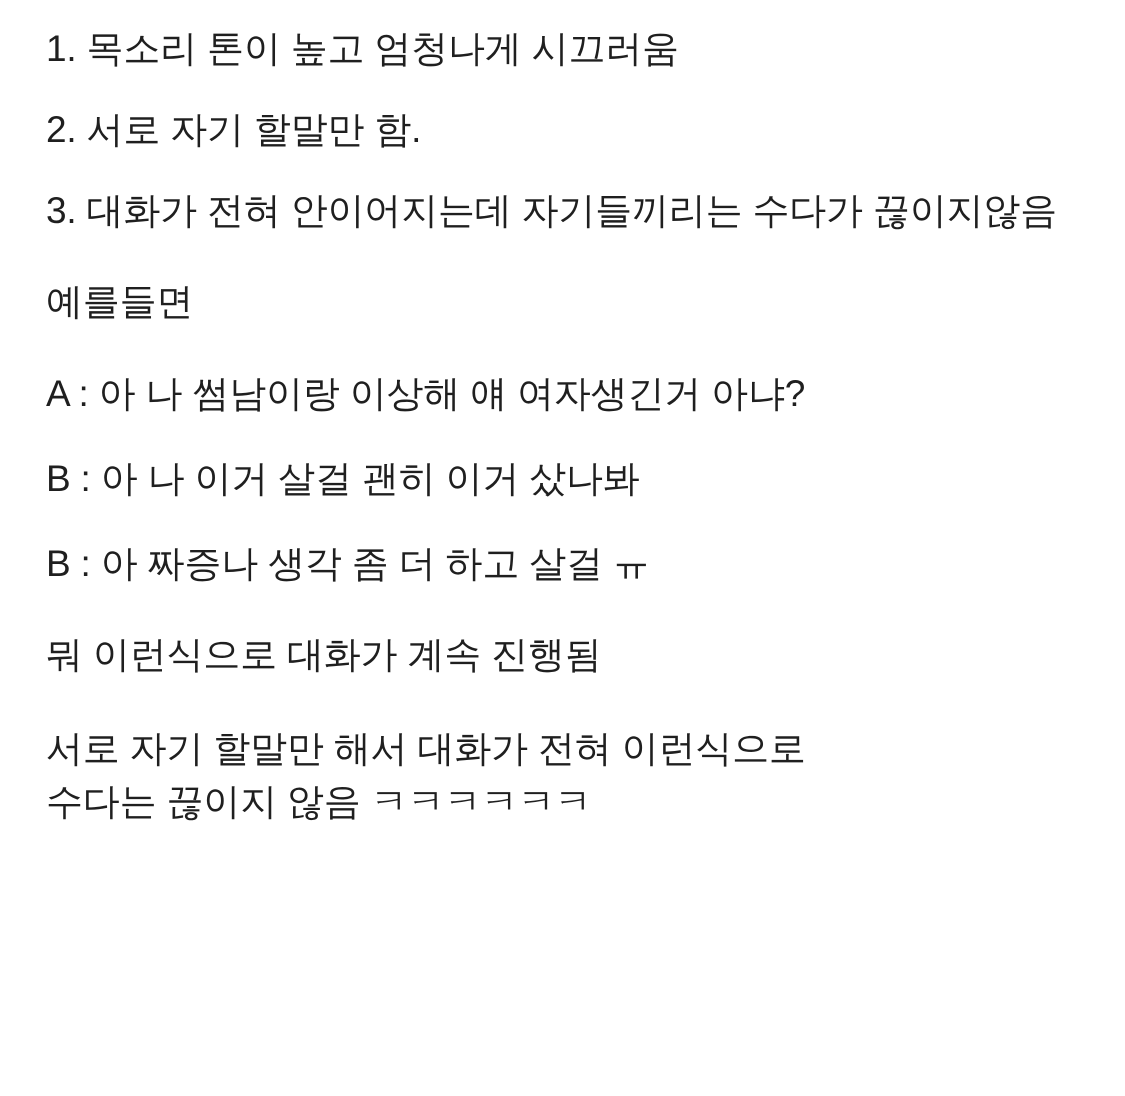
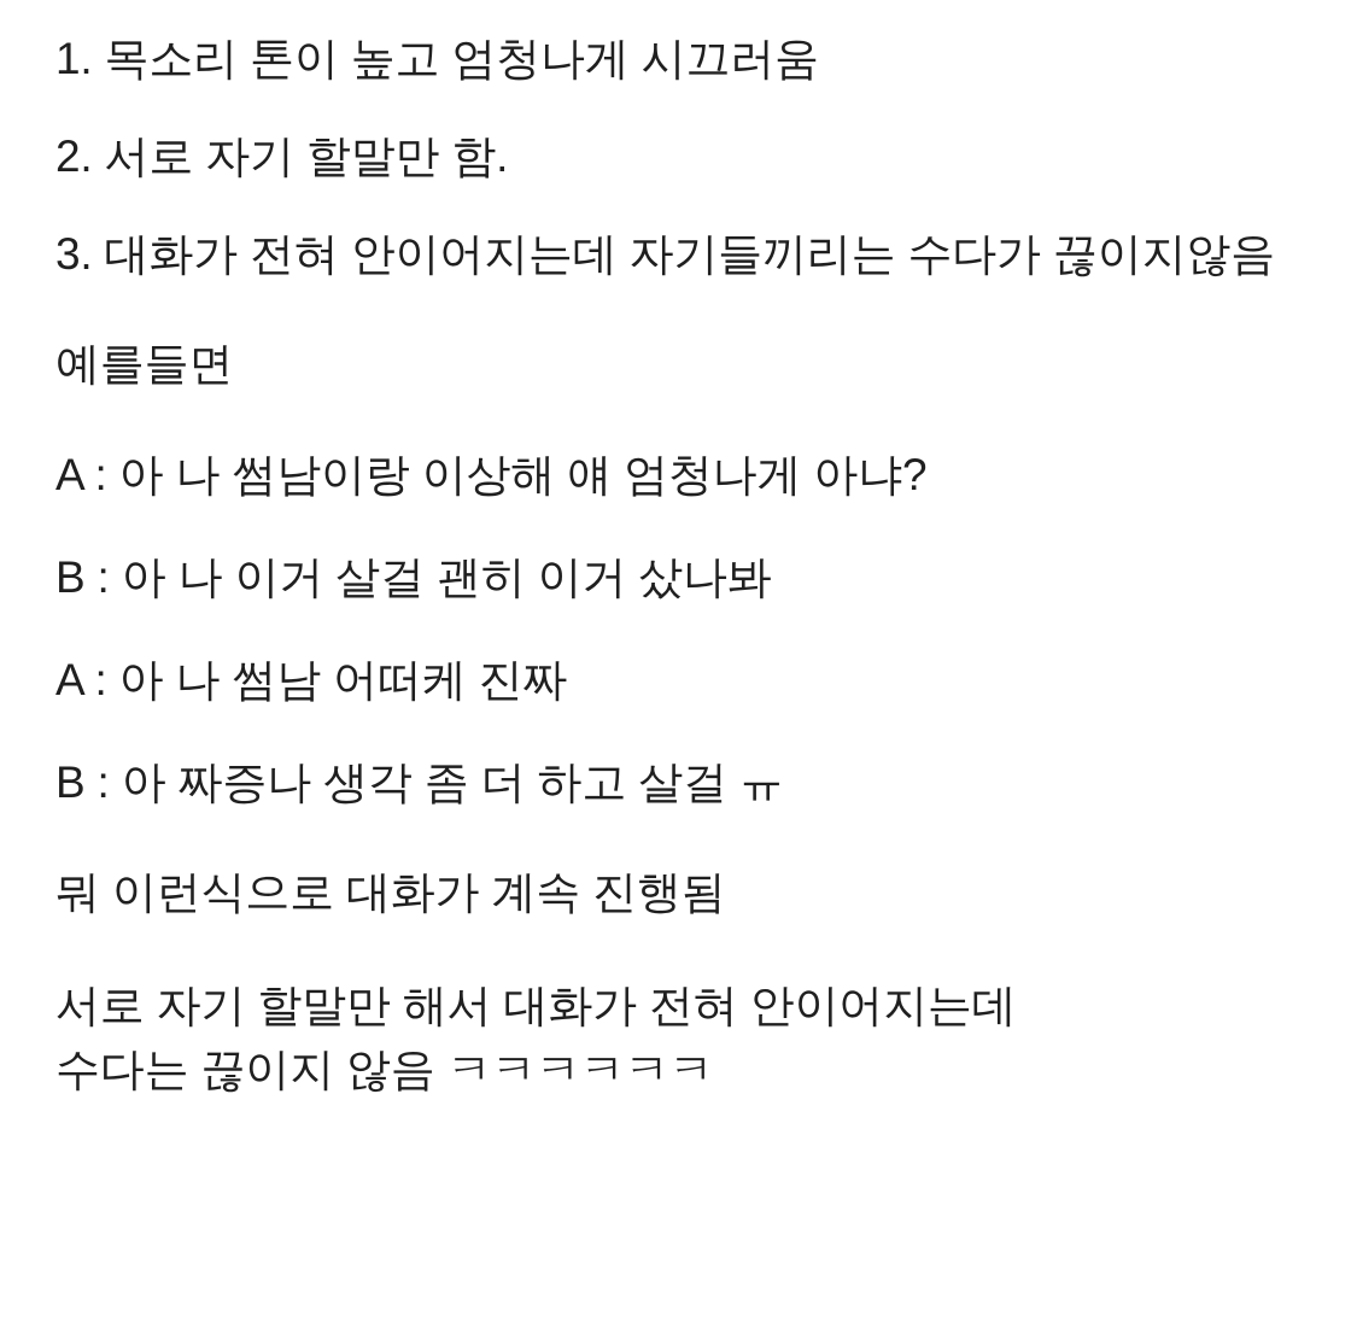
  1. 목소리 톤이 높고 엄청나게 시끄러움
  2. 서로 자기 할말만 함.
  3. 대화가 전혀 안이어지는데 자기들끼리는 수다가 끊이지않음
  예를들면
- A : 아 나 썸남이랑 이상해 얘 여자생긴거 아냐?
+ A : 아 나 썸남이랑 이상해 얘 엄청나게 아냐?
  B : 아 나 이거 살걸 괜히 이거 샀나봐
+ A : 아 나 썸남 어떠케 진짜
  B : 아 짜증나 생각 좀 더 하고 살걸 ㅠ
  뭐 이런식으로 대화가 계속 진행됨
- 서로 자기 할말만 해서 대화가 전혀 이런식으로
+ 서로 자기 할말만 해서 대화가 전혀 안이어지는데
  수다는 끊이지 않음 ㅋㅋㅋㅋㅋㅋ
